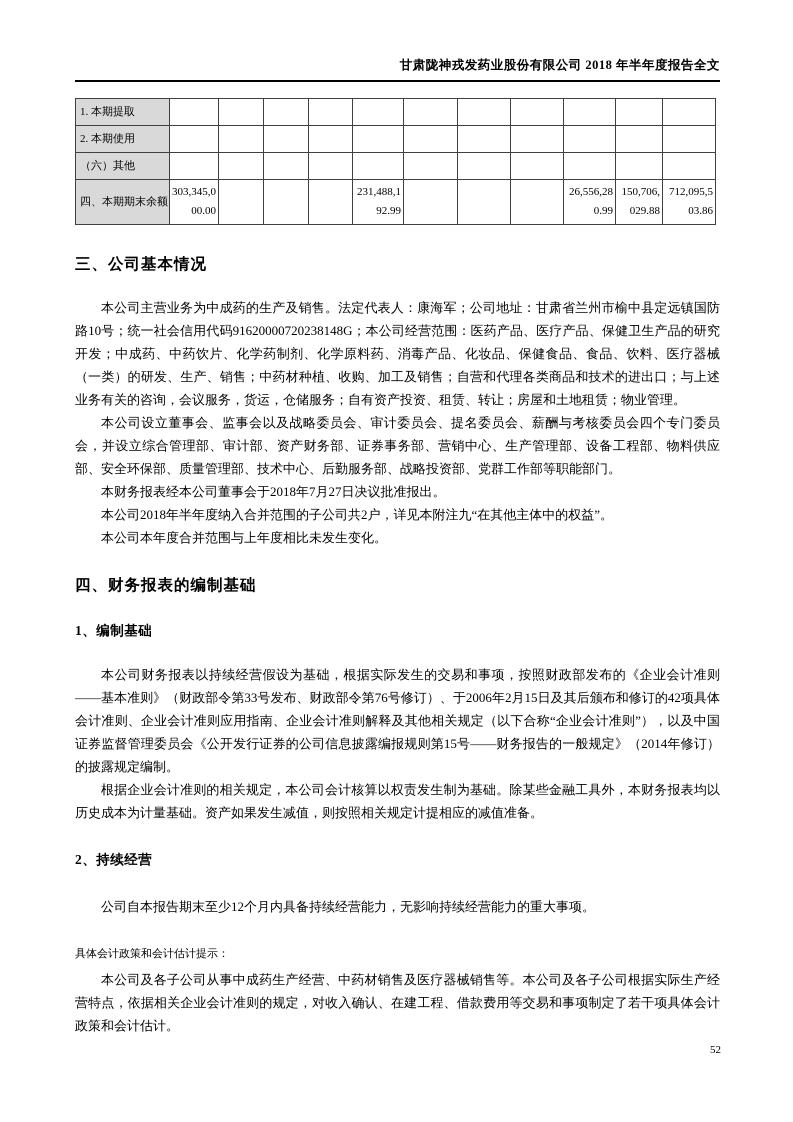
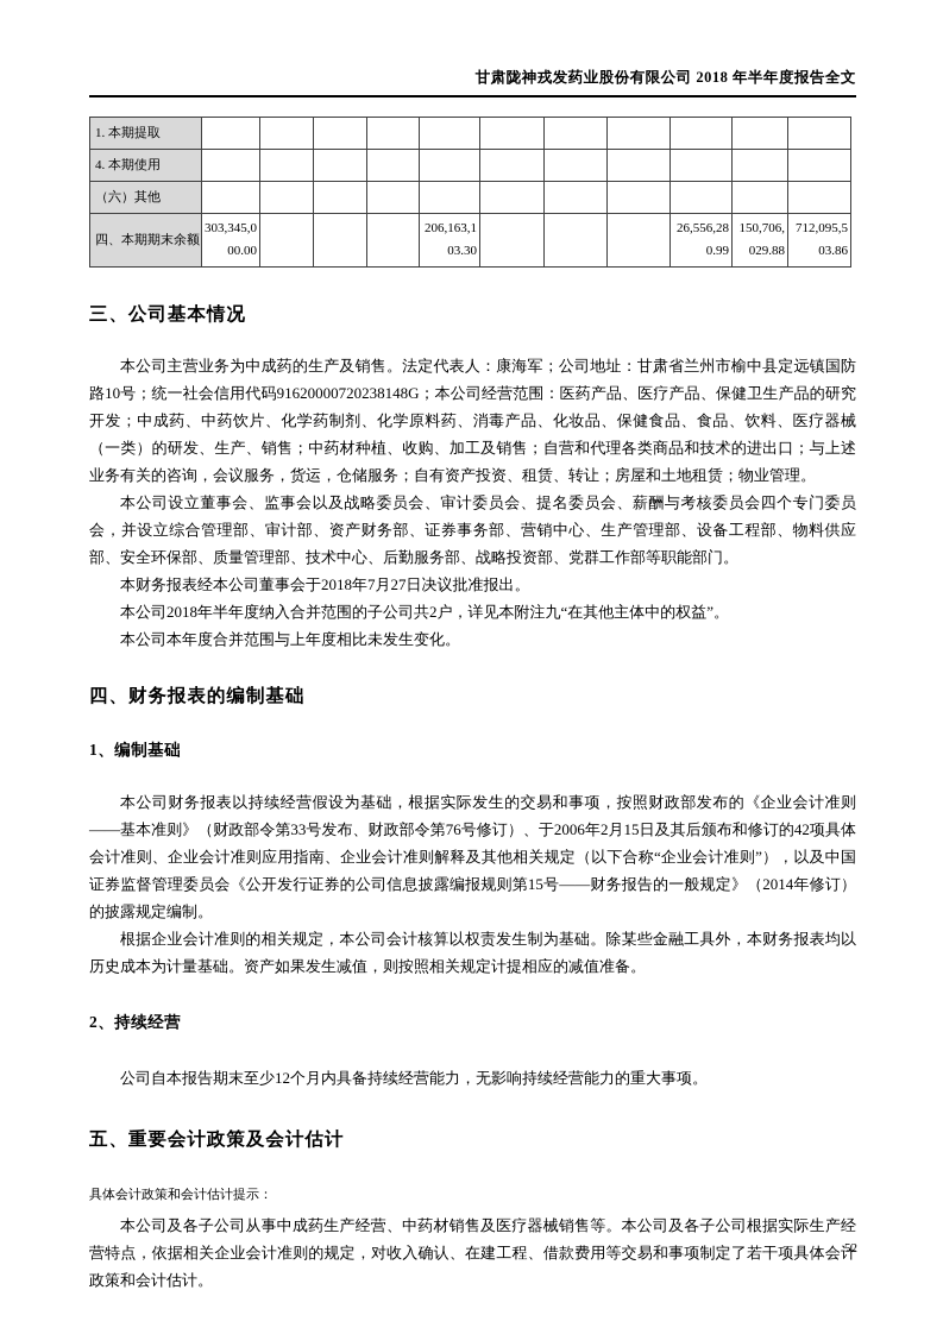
  甘肃陇神戎发药业股份有限公司 2018 年半年度报告全文
  1. 本期提取
- 2. 本期使用
+ 4. 本期使用
  （六）其他
- 四、本期期末余额	303,345,000.00				231,488,192.99				26,556,280.99	150,706,029.88	712,095,503.86
+ 四、本期期末余额	303,345,000.00				206,163,103.30				26,556,280.99	150,706,029.88	712,095,503.86
  三、公司基本情况
  本公司主营业务为中成药的生产及销售。法定代表人：康海军；公司地址：甘肃省兰州市榆中县定远镇国防路10号；统一社会信用代码91620000720238148G；本公司经营范围：医药产品、医疗产品、保健卫生产品的研究开发；中成药、中药饮片、化学药制剂、化学原料药、消毒产品、化妆品、保健食品、食品、饮料、医疗器械（一类）的研发、生产、销售；中药材种植、收购、加工及销售；自营和代理各类商品和技术的进出口；与上述业务有关的咨询，会议服务，货运，仓储服务；自有资产投资、租赁、转让；房屋和土地租赁；物业管理。
  本公司设立董事会、监事会以及战略委员会、审计委员会、提名委员会、薪酬与考核委员会四个专门委员会，并设立综合管理部、审计部、资产财务部、证券事务部、营销中心、生产管理部、设备工程部、物料供应部、安全环保部、质量管理部、技术中心、后勤服务部、战略投资部、党群工作部等职能部门。
  本财务报表经本公司董事会于2018年7月27日决议批准报出。
  本公司2018年半年度纳入合并范围的子公司共2户，详见本附注九“在其他主体中的权益”。
  本公司本年度合并范围与上年度相比未发生变化。
  四、财务报表的编制基础
  1、编制基础
  本公司财务报表以持续经营假设为基础，根据实际发生的交易和事项，按照财政部发布的《企业会计准则——基本准则》（财政部令第33号发布、财政部令第76号修订）、于2006年2月15日及其后颁布和修订的42项具体会计准则、企业会计准则应用指南、企业会计准则解释及其他相关规定（以下合称“企业会计准则”），以及中国证券监督管理委员会《公开发行证券的公司信息披露编报规则第15号——财务报告的一般规定》（2014年修订）的披露规定编制。
  根据企业会计准则的相关规定，本公司会计核算以权责发生制为基础。除某些金融工具外，本财务报表均以历史成本为计量基础。资产如果发生减值，则按照相关规定计提相应的减值准备。
  2、持续经营
  公司自本报告期末至少12个月内具备持续经营能力，无影响持续经营能力的重大事项。
+ 五、重要会计政策及会计估计
  具体会计政策和会计估计提示：
  本公司及各子公司从事中成药生产经营、中药材销售及医疗器械销售等。本公司及各子公司根据实际生产经营特点，依据相关企业会计准则的规定，对收入确认、在建工程、借款费用等交易和事项制定了若干项具体会计政策和会计估计。
  52
